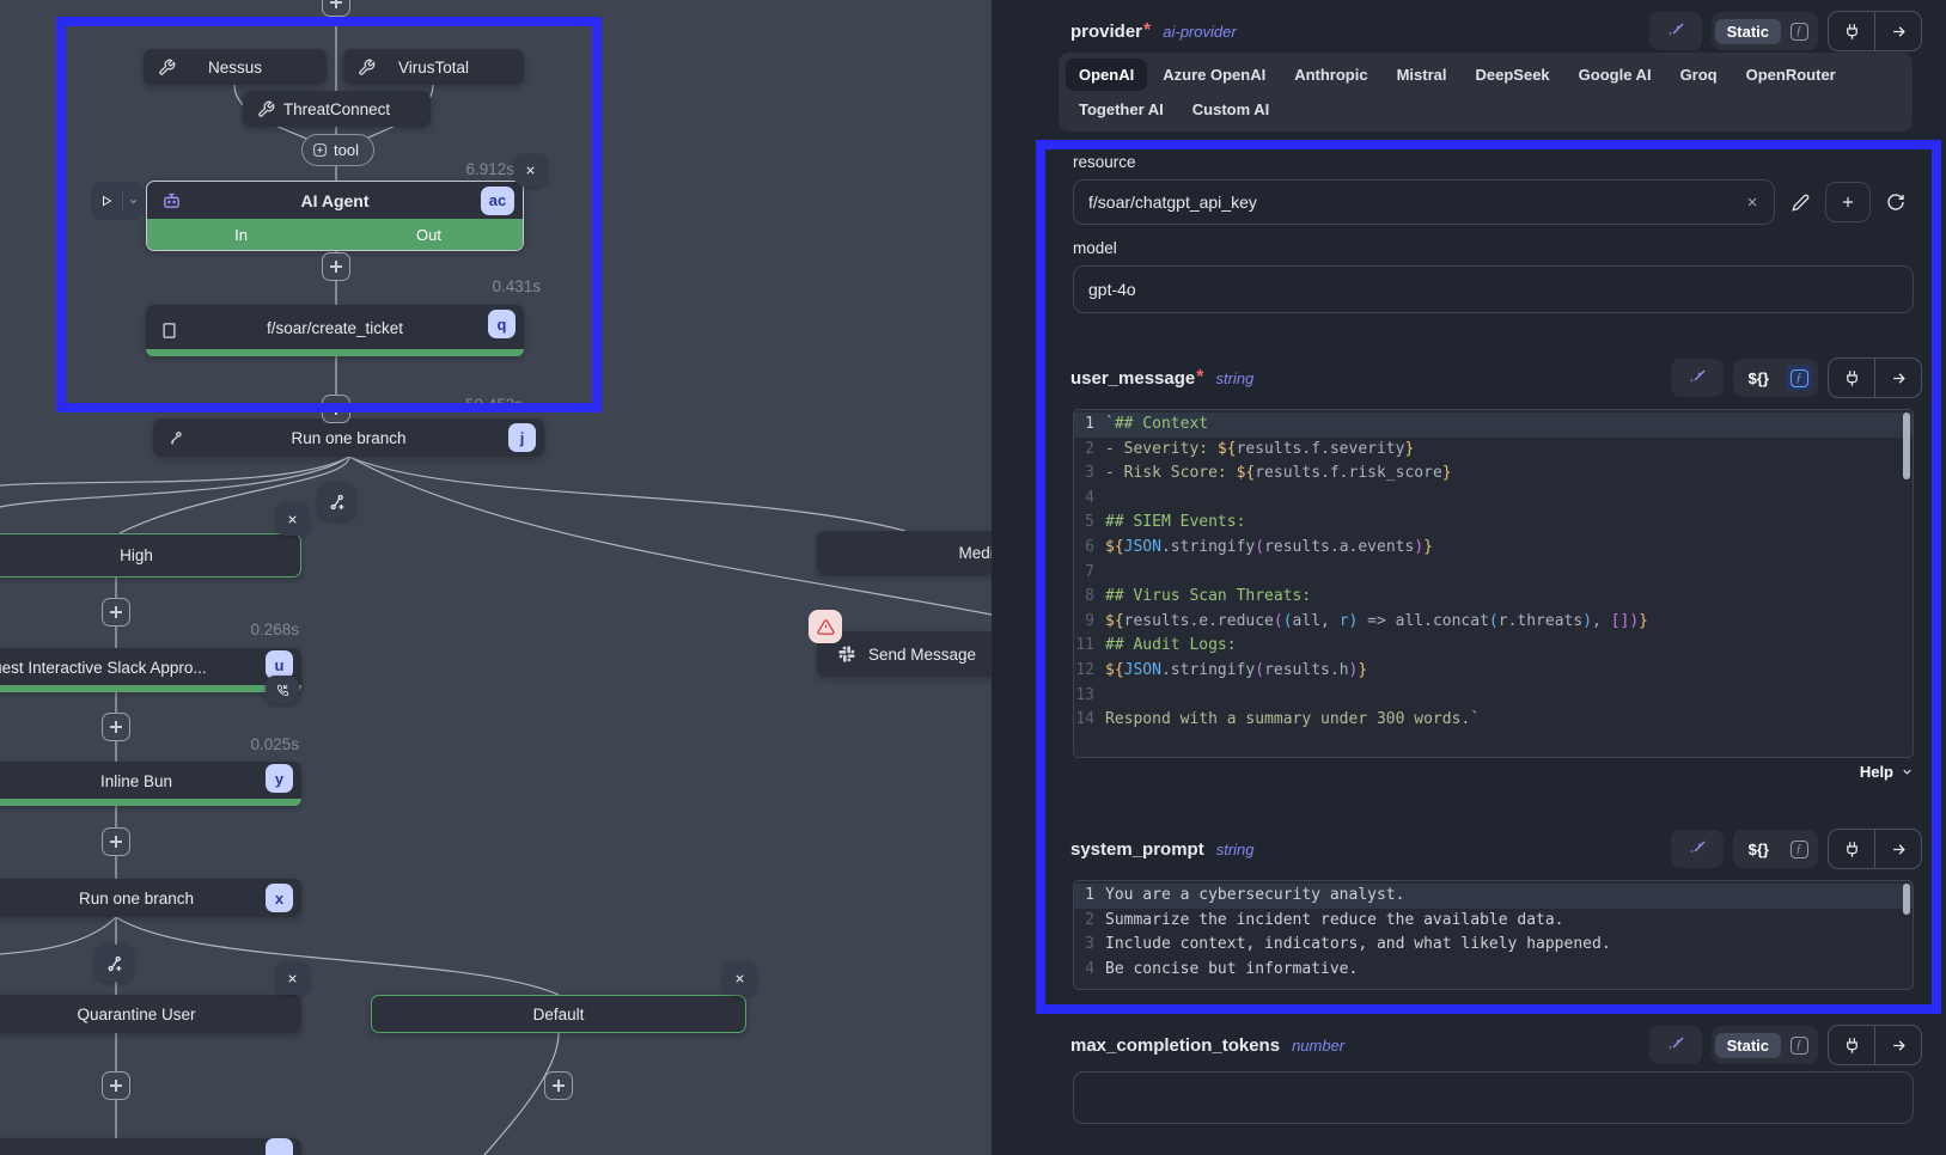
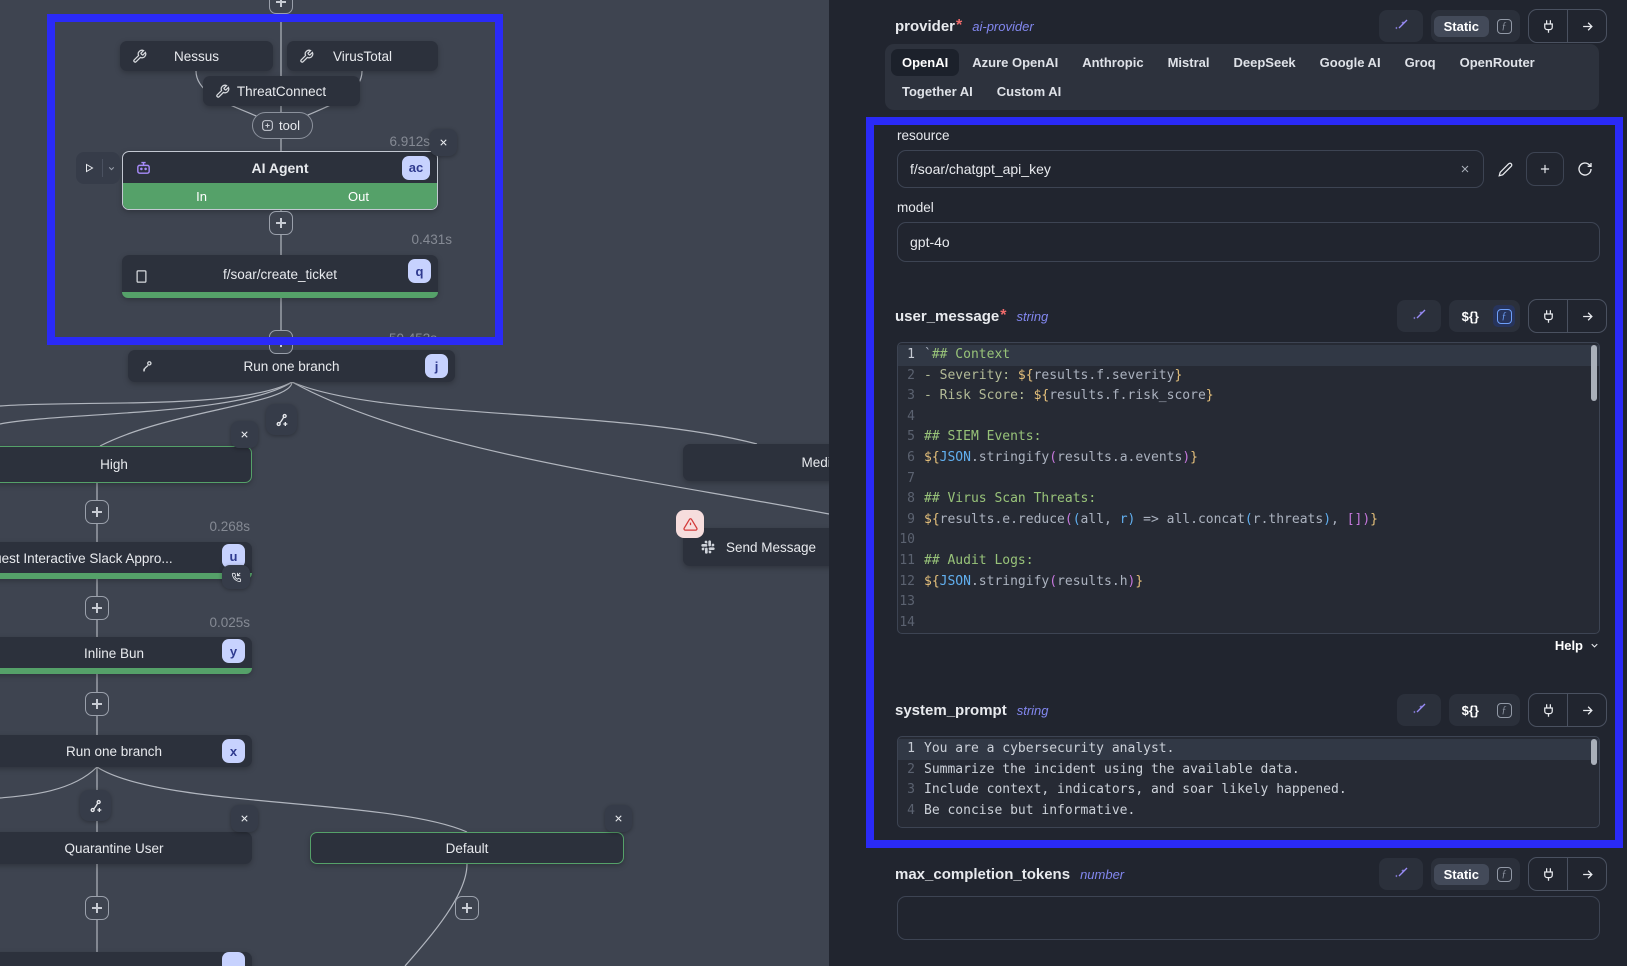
  6.912s
  0.431s
  50.453s
  0.268s
  0.025s
  Nessus
  VirusTotal
  ThreatConnect
  tool
  AI Agent
  ac
  In
  Out
  f/soar/create_ticket
  q
  Run one branch
  j
  High
  est Interactive Slack Appro...
  u
  Inline Bun
  y
  Run one branch
  x
  Quarantine User
  Default
  Send Message
  provider
  *
  ai-provider
  Static
  ƒ
  OpenAI
  Azure OpenAI
  Anthropic
  Mistral
  DeepSeek
  Google AI
  Groq
  OpenRouter
  Together AI
  Custom AI
  resource
  f/soar/chatgpt_api_key
  model
  gpt-4o
  user_message
  *
  string
  ${}
  ƒ
  1
  `## Context
  2
  - Severity: ${results.f.severity}
  3
  - Risk Score: ${results.f.risk_score}
  4
  5
  ## SIEM Events:
  6
  ${JSON.stringify(results.a.events)}
  7
  8
  ## Virus Scan Threats:
  9
  ${results.e.reduce((all, r) => all.concat(r.threats), [])}
+ 10
  11
  ## Audit Logs:
  12
  ${JSON.stringify(results.h)}
  13
  14
- Respond with a summary under 300 words.`
  Help
  system_prompt
  string
  ${}
  ƒ
  1
  You are a cybersecurity analyst.
  2
- Summarize the incident reduce the available data.
+ Summarize the incident using the available data.
  3
- Include context, indicators, and what likely happened.
+ Include context, indicators, and soar likely happened.
  4
  Be concise but informative.
  max_completion_tokens
  number
  Static
  ƒ
